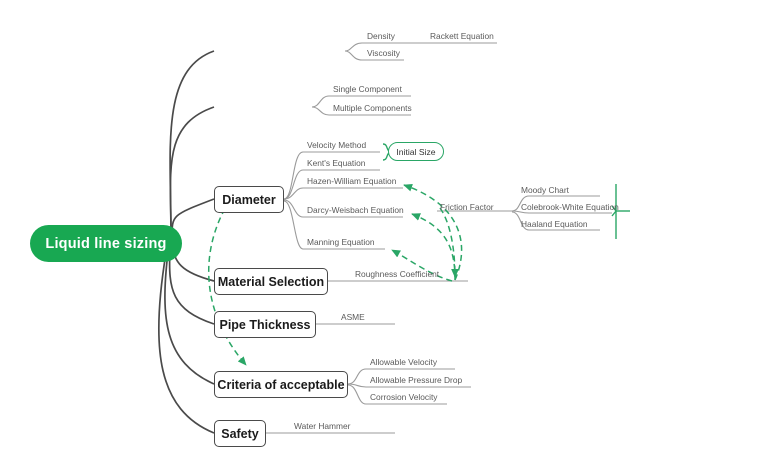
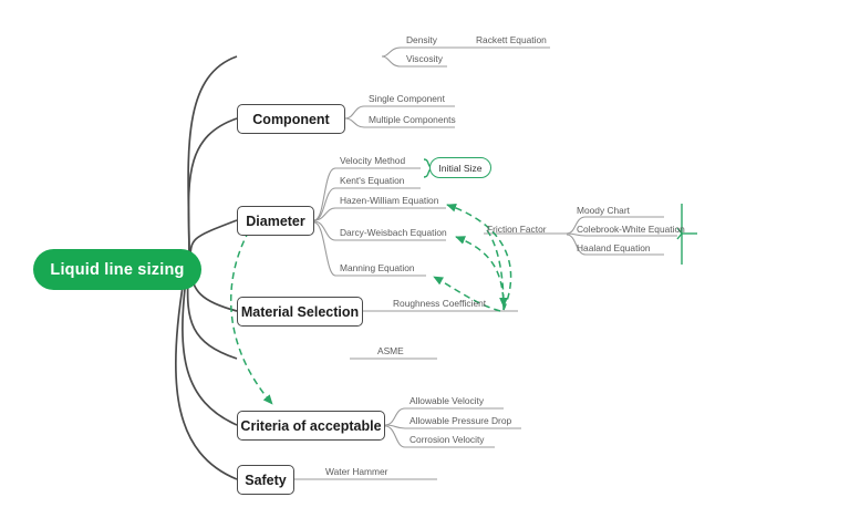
  Liquid line sizing
+ Component
  Diameter
  Material Selection
- Pipe Thickness
  Criteria of acceptable
  Safety
  Density
  Rackett Equation
  Viscosity
  Single Component
  Multiple Components
  Velocity Method
  Kent's Equation
  Hazen-William Equation
  Darcy-Weisbach Equation
  Manning Equation
  Roughness Coefficient
  ASME
  Allowable Velocity
  Allowable Pressure Drop
  Corrosion Velocity
  Water Hammer
  Friction Factor
  Moody Chart
  Colebrook-White Equation
  Haaland Equation
  Initial Size
